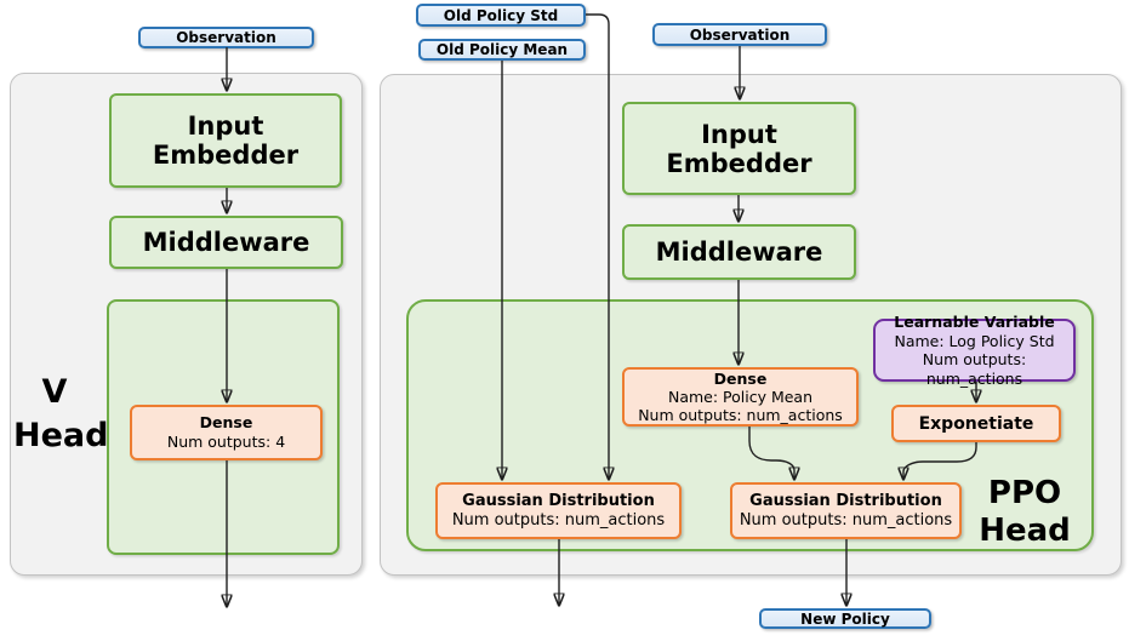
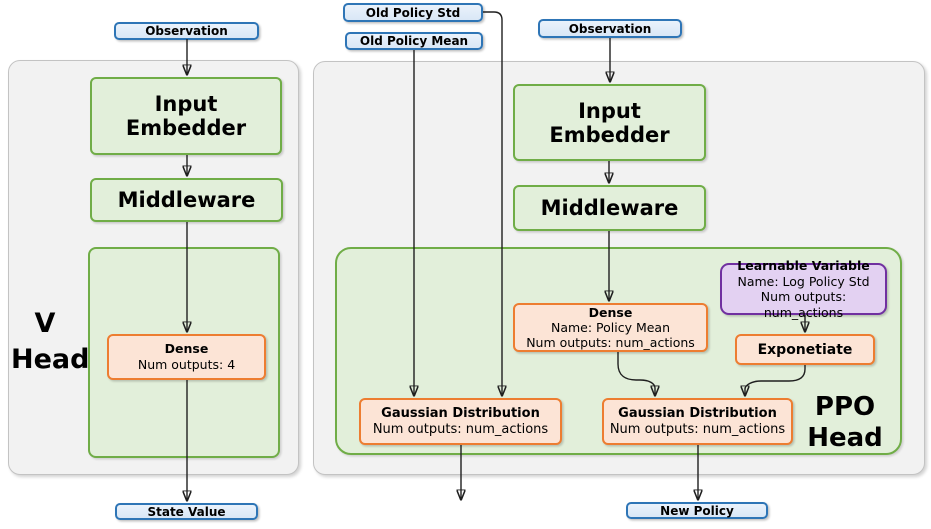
  Observation
  Input Embedder
  Middleware
  Dense
  Num outputs: 4
  V
  Hea
+ State Value
  Old Policy Std
  Old Policy Mean
  Observation
  Input Embedder
  Middleware
  Dense
  Name: Policy Mean
  Num outputs: num_actions
  Learnable Variable
  Name: Log Policy Std
  Num outputs: num_actions
  Exponetiate
  Gaussian Distribution
  Num outputs: num_actions
  Gaussian Distribution
  Num outputs: num_actions
  PPO
  Head
  New Policy
